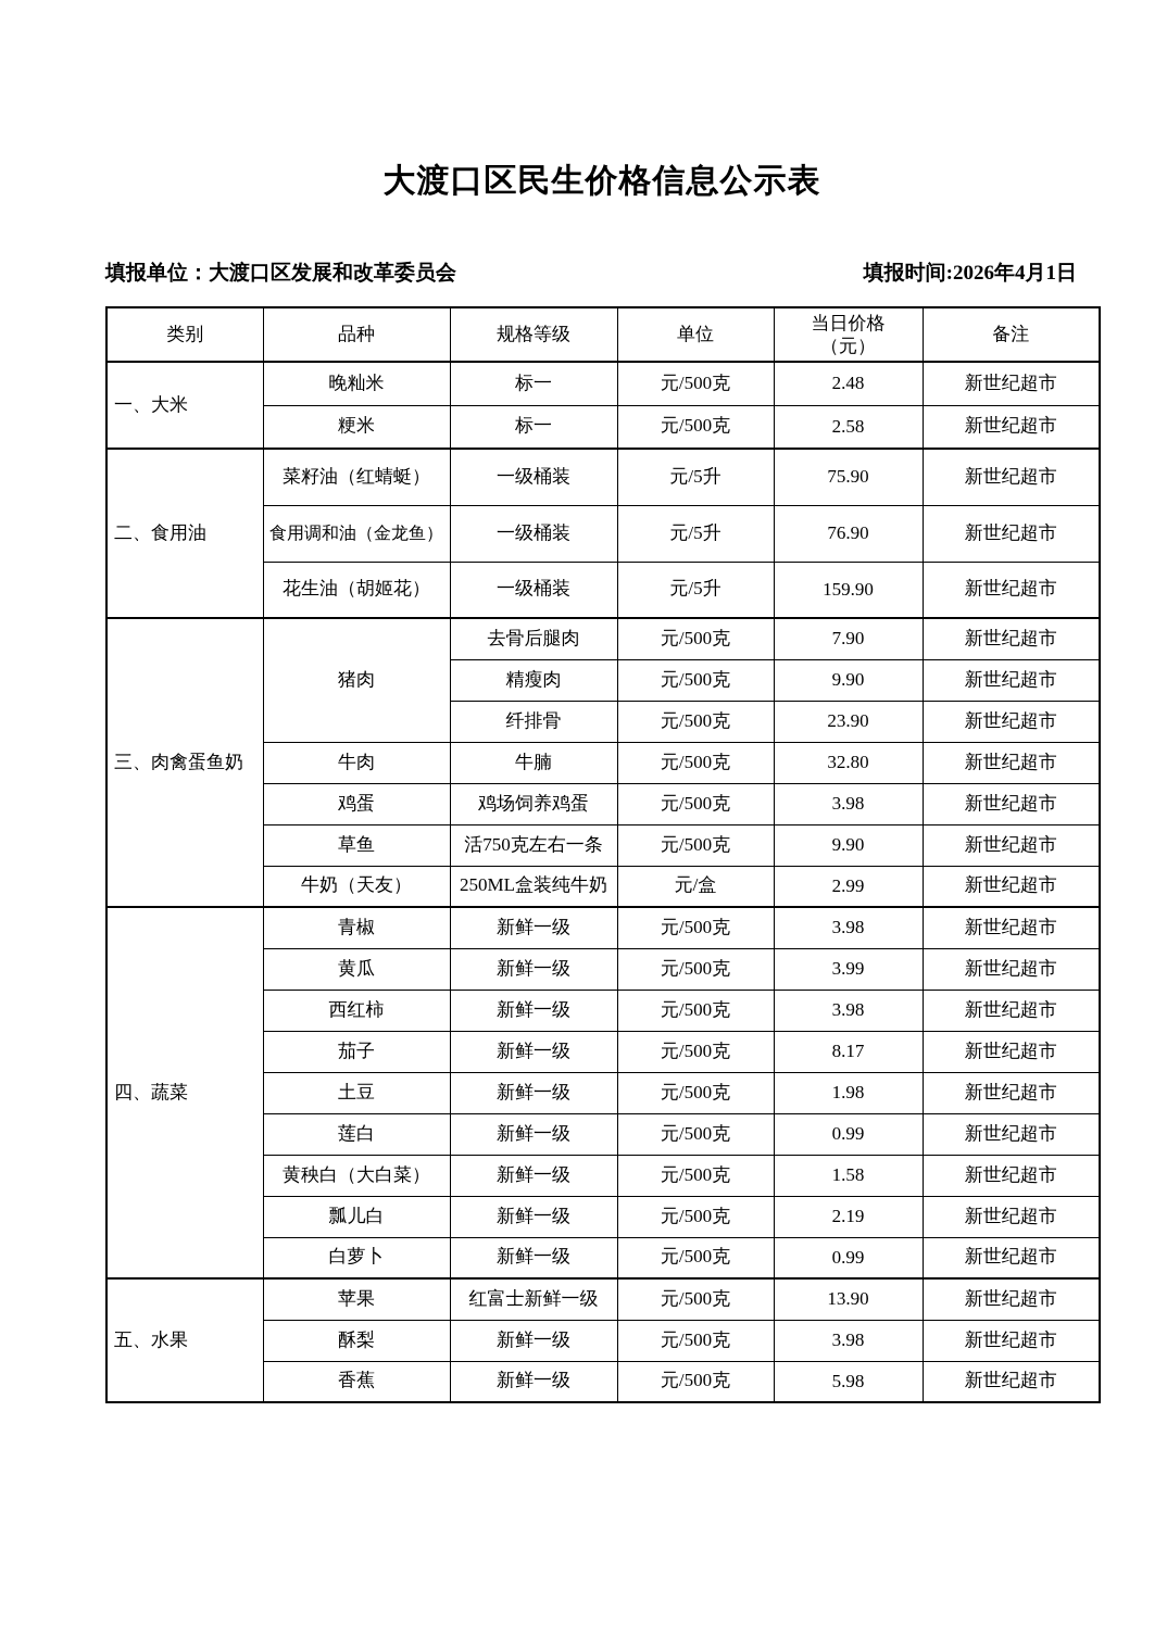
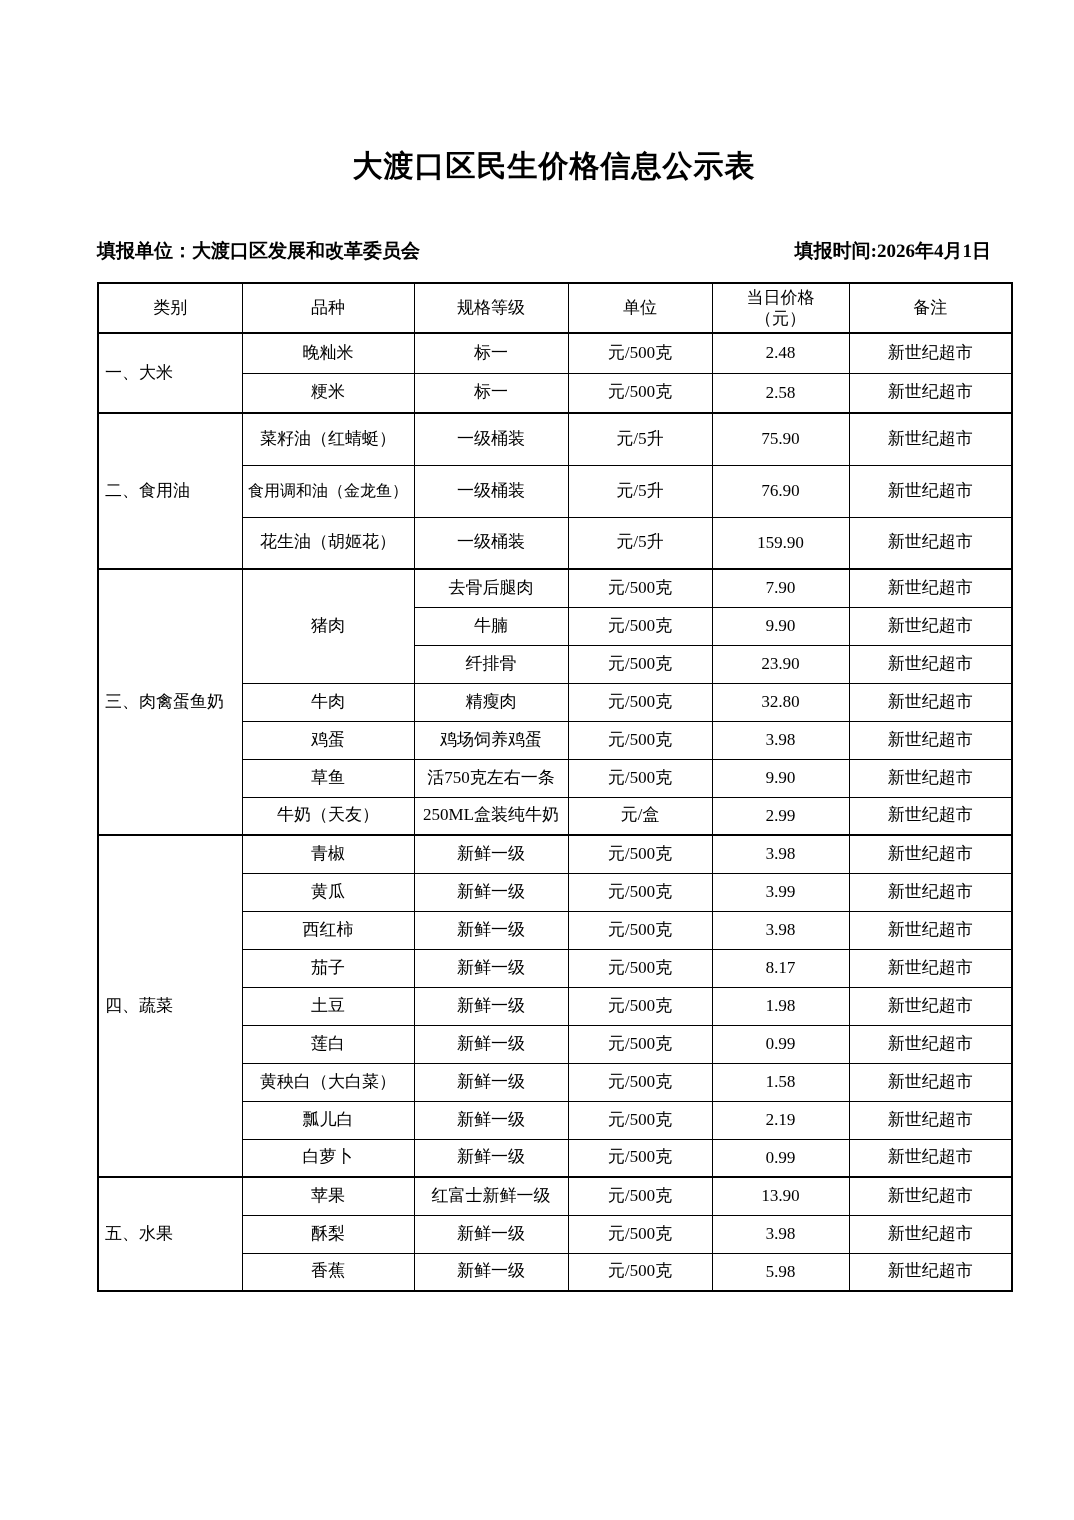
  大渡口区民生价格信息公示表
  填报单位：大渡口区发展和改革委员会
  填报时间:2026年4月1日
  类别	品种	规格等级	单位	当日价格 （元）	备注
  一、大米	晚籼米	标一	元/500克	2.48	新世纪超市
  粳米	标一	元/500克	2.58	新世纪超市
  二、食用油	菜籽油（红蜻蜓）	一级桶装	元/5升	75.90	新世纪超市
  食用调和油（金龙鱼）	一级桶装	元/5升	76.90	新世纪超市
  花生油（胡姬花）	一级桶装	元/5升	159.90	新世纪超市
  三、肉禽蛋鱼奶	猪肉	去骨后腿肉	元/500克	7.90	新世纪超市
- 精瘦肉	元/500克	9.90	新世纪超市
+ 牛腩	元/500克	9.90	新世纪超市
  纤排骨	元/500克	23.90	新世纪超市
- 牛肉	牛腩	元/500克	32.80	新世纪超市
+ 牛肉	精瘦肉	元/500克	32.80	新世纪超市
  鸡蛋	鸡场饲养鸡蛋	元/500克	3.98	新世纪超市
  草鱼	活750克左右一条	元/500克	9.90	新世纪超市
  牛奶（天友）	250ML盒装纯牛奶	元/盒	2.99	新世纪超市
  四、蔬菜	青椒	新鲜一级	元/500克	3.98	新世纪超市
  黄瓜	新鲜一级	元/500克	3.99	新世纪超市
  西红柿	新鲜一级	元/500克	3.98	新世纪超市
  茄子	新鲜一级	元/500克	8.17	新世纪超市
  土豆	新鲜一级	元/500克	1.98	新世纪超市
  莲白	新鲜一级	元/500克	0.99	新世纪超市
  黄秧白（大白菜）	新鲜一级	元/500克	1.58	新世纪超市
  瓢儿白	新鲜一级	元/500克	2.19	新世纪超市
  白萝卜	新鲜一级	元/500克	0.99	新世纪超市
  五、水果	苹果	红富士新鲜一级	元/500克	13.90	新世纪超市
  酥梨	新鲜一级	元/500克	3.98	新世纪超市
  香蕉	新鲜一级	元/500克	5.98	新世纪超市
